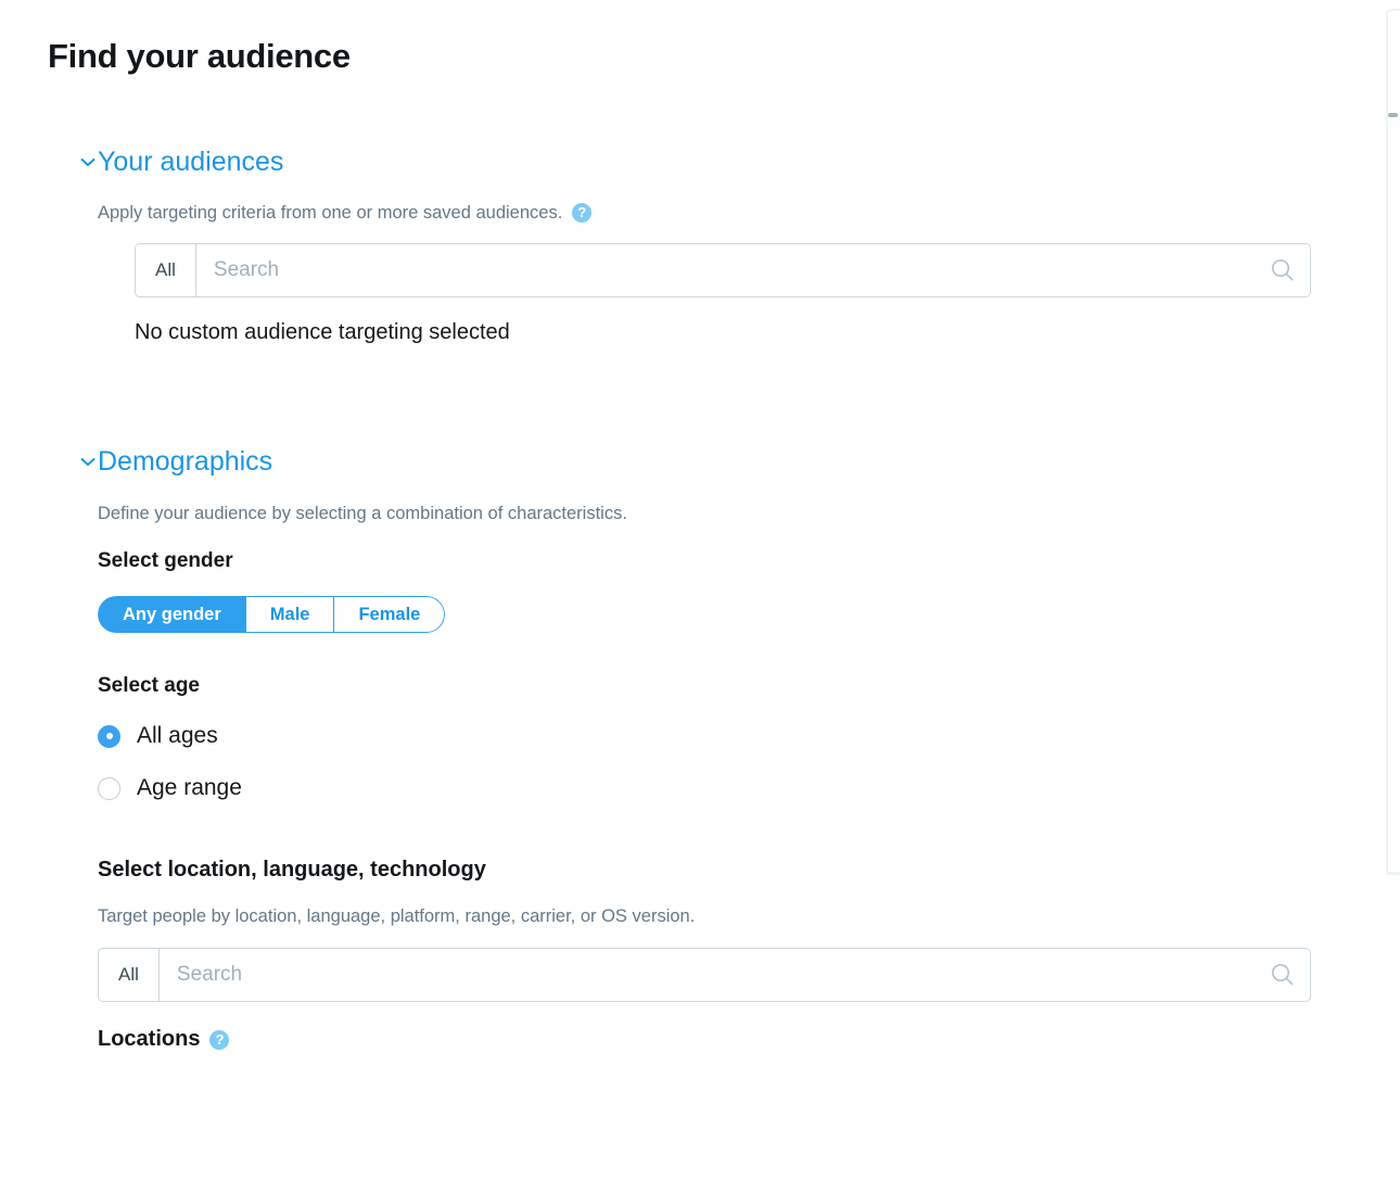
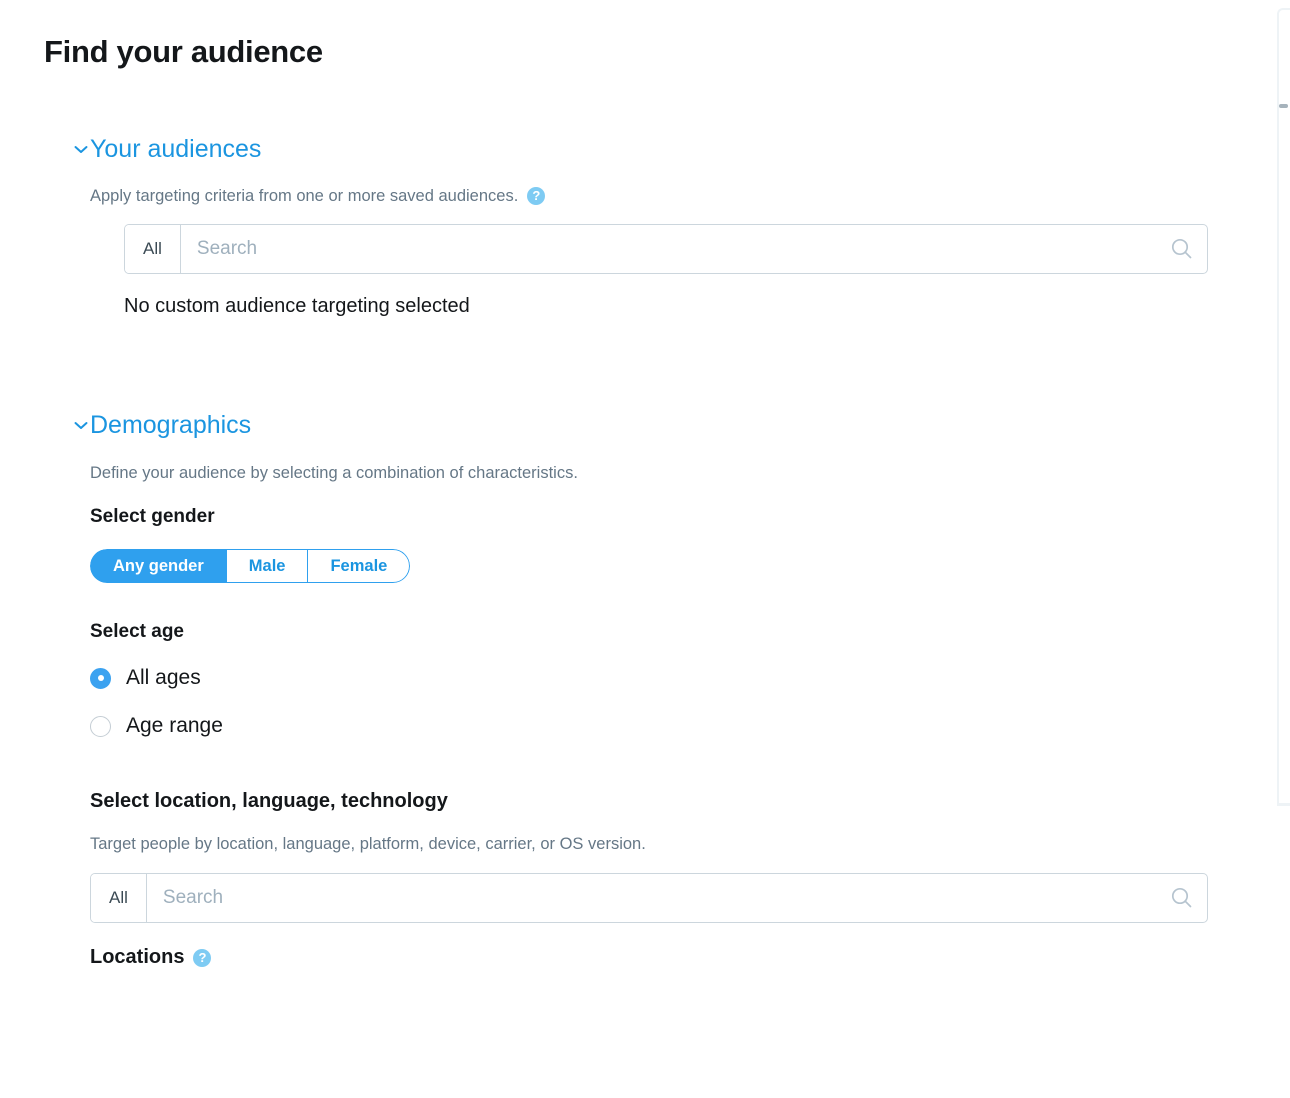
  Find your audience
  Your audiences
  Apply targeting criteria from one or more saved audiences.
  ?
  All
  Search
  No custom audience targeting selected
  Demographics
  Define your audience by selecting a combination of characteristics.
  Select gender
  Any gender
  Male
  Female
  Select age
  All ages
  Age range
  Select location, language, technology
- Target people by location, language, platform, range, carrier, or OS version.
+ Target people by location, language, platform, device, carrier, or OS version.
  All
  Search
  Locations
  ?
